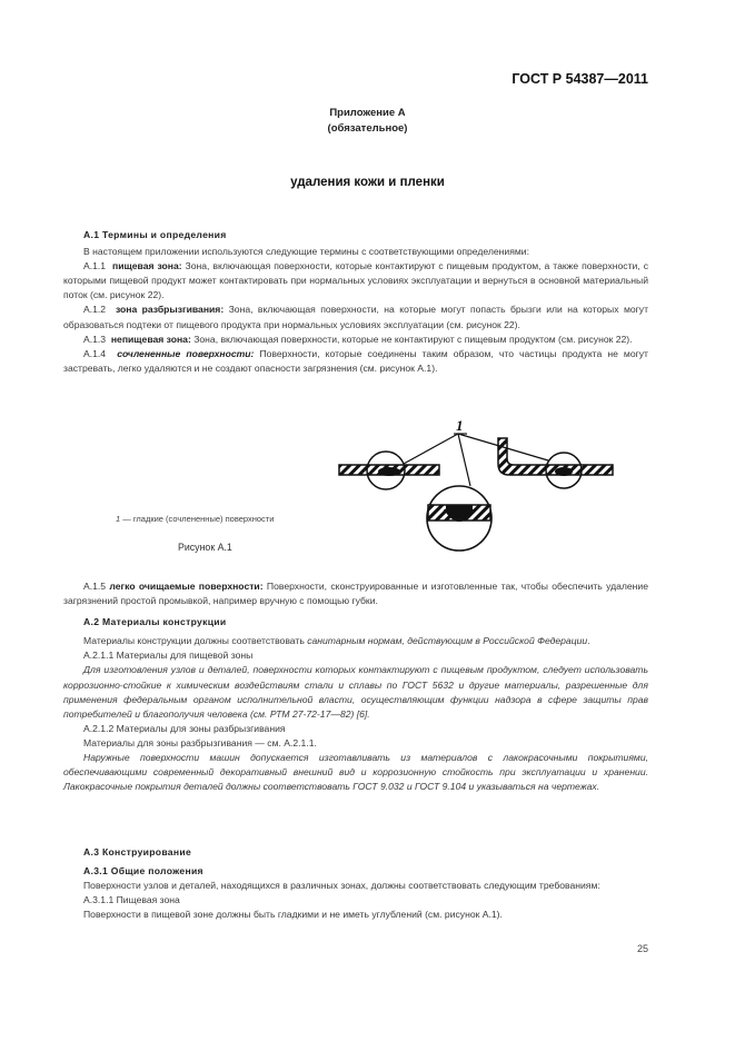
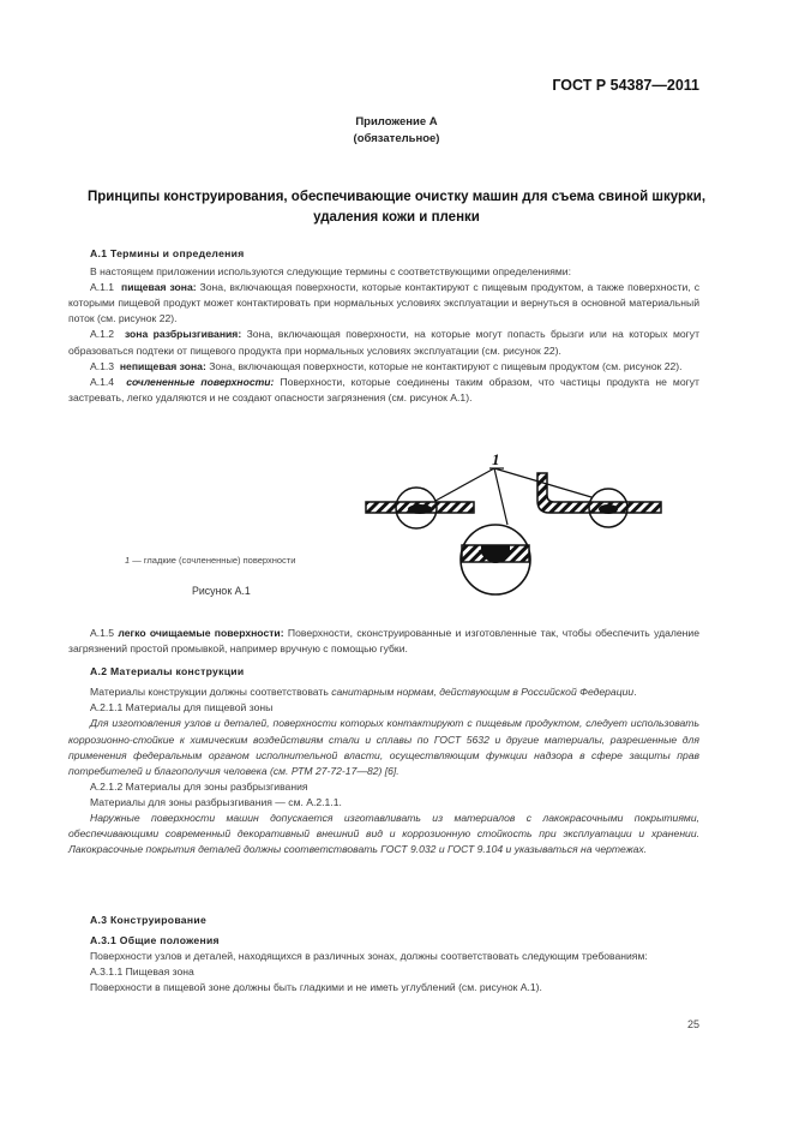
  ГОСТ Р 54387—2011
  Приложение А
  (обязательное)
+ Принципы конструирования, обеспечивающие очистку машин для съема свиной шкурки,
  удаления кожи и пленки
  А.1 Термины и определения
  В настоящем приложении используются следующие термины с соответствующими определениями:
  А.1.1 пищевая зона: Зона, включающая поверхности, которые контактируют с пищевым продуктом, а также поверхности, с которыми пищевой продукт может контактировать при нормальных условиях эксплуатации и вернуться в основной материальный поток (см. рисунок 22).
  А.1.2 зона разбрызгивания: Зона, включающая поверхности, на которые могут попасть брызги или на которых могут образоваться подтеки от пищевого продукта при нормальных условиях эксплуатации (см. рисунок 22).
  А.1.3 непищевая зона: Зона, включающая поверхности, которые не контактируют с пищевым продуктом (см. рисунок 22).
  А.1.4 сочлененные поверхности: Поверхности, которые соединены таким образом, что частицы продукта не могут застревать, легко удаляются и не создают опасности загрязнения (см. рисунок А.1).
  1
  1 — гладкие (сочлененные) поверхности
  Рисунок А.1
  А.1.5 легко очищаемые поверхности: Поверхности, сконструированные и изготовленные так, чтобы обеспечить удаление загрязнений простой промывкой, например вручную с помощью губки.
  А.2 Материалы конструкции
  Материалы конструкции должны соответствовать санитарным нормам, действующим в Российской Федерации.
  А.2.1.1 Материалы для пищевой зоны
  Для изготовления узлов и деталей, поверхности которых контактируют с пищевым продуктом, следует использовать коррозионно-стойкие к химическим воздействиям стали и сплавы по ГОСТ 5632 и другие материалы, разрешенные для применения федеральным органом исполнительной власти, осуществляющим функции надзора в сфере защиты прав потребителей и благополучия человека (см. РТМ 27-72-17—82) [6].
  А.2.1.2 Материалы для зоны разбрызгивания
  Материалы для зоны разбрызгивания — см. А.2.1.1.
  Наружные поверхности машин допускается изготавливать из материалов с лакокрасочными покрытиями, обеспечивающими современный декоративный внешний вид и коррозионную стойкость при эксплуатации и хранении. Лакокрасочные покрытия деталей должны соответствовать ГОСТ 9.032 и ГОСТ 9.104 и указываться на чертежах.
  А.3 Конструирование
  А.3.1 Общие положения
  Поверхности узлов и деталей, находящихся в различных зонах, должны соответствовать следующим требованиям:
  А.3.1.1 Пищевая зона
  Поверхности в пищевой зоне должны быть гладкими и не иметь углублений (см. рисунок А.1).
  25
